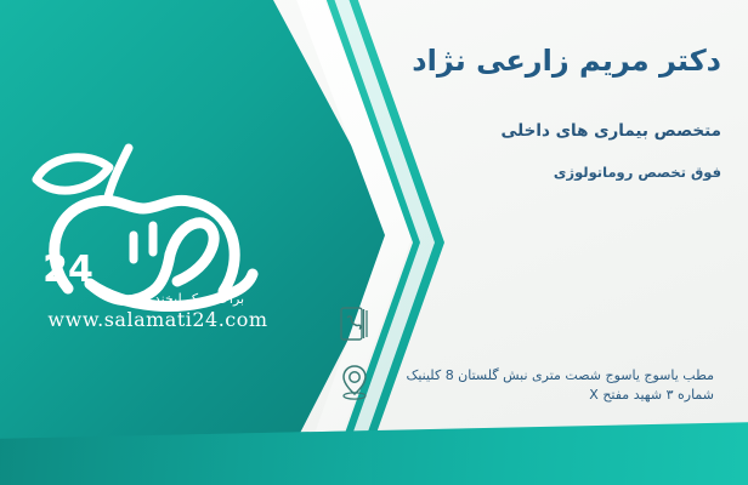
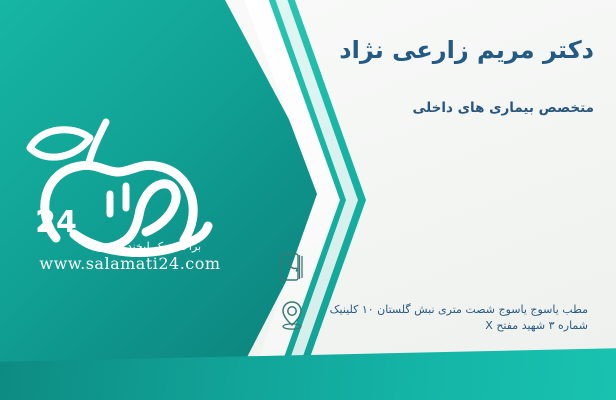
  24
  براحتی یک لبخند
  www.salamati24.com
  دکتر مریم زارعی نژاد
  متخصص بیماری های داخلی
- فوق تخصص روماتولوژی
- مطب یاسوج یاسوج شصت متری نبش گلستان 8 کلینیک شماره ۳ شهید مفتح X
+ مطب یاسوج یاسوج شصت متری نبش گلستان ۱۰ کلینیک شماره ۳ شهید مفتح X
